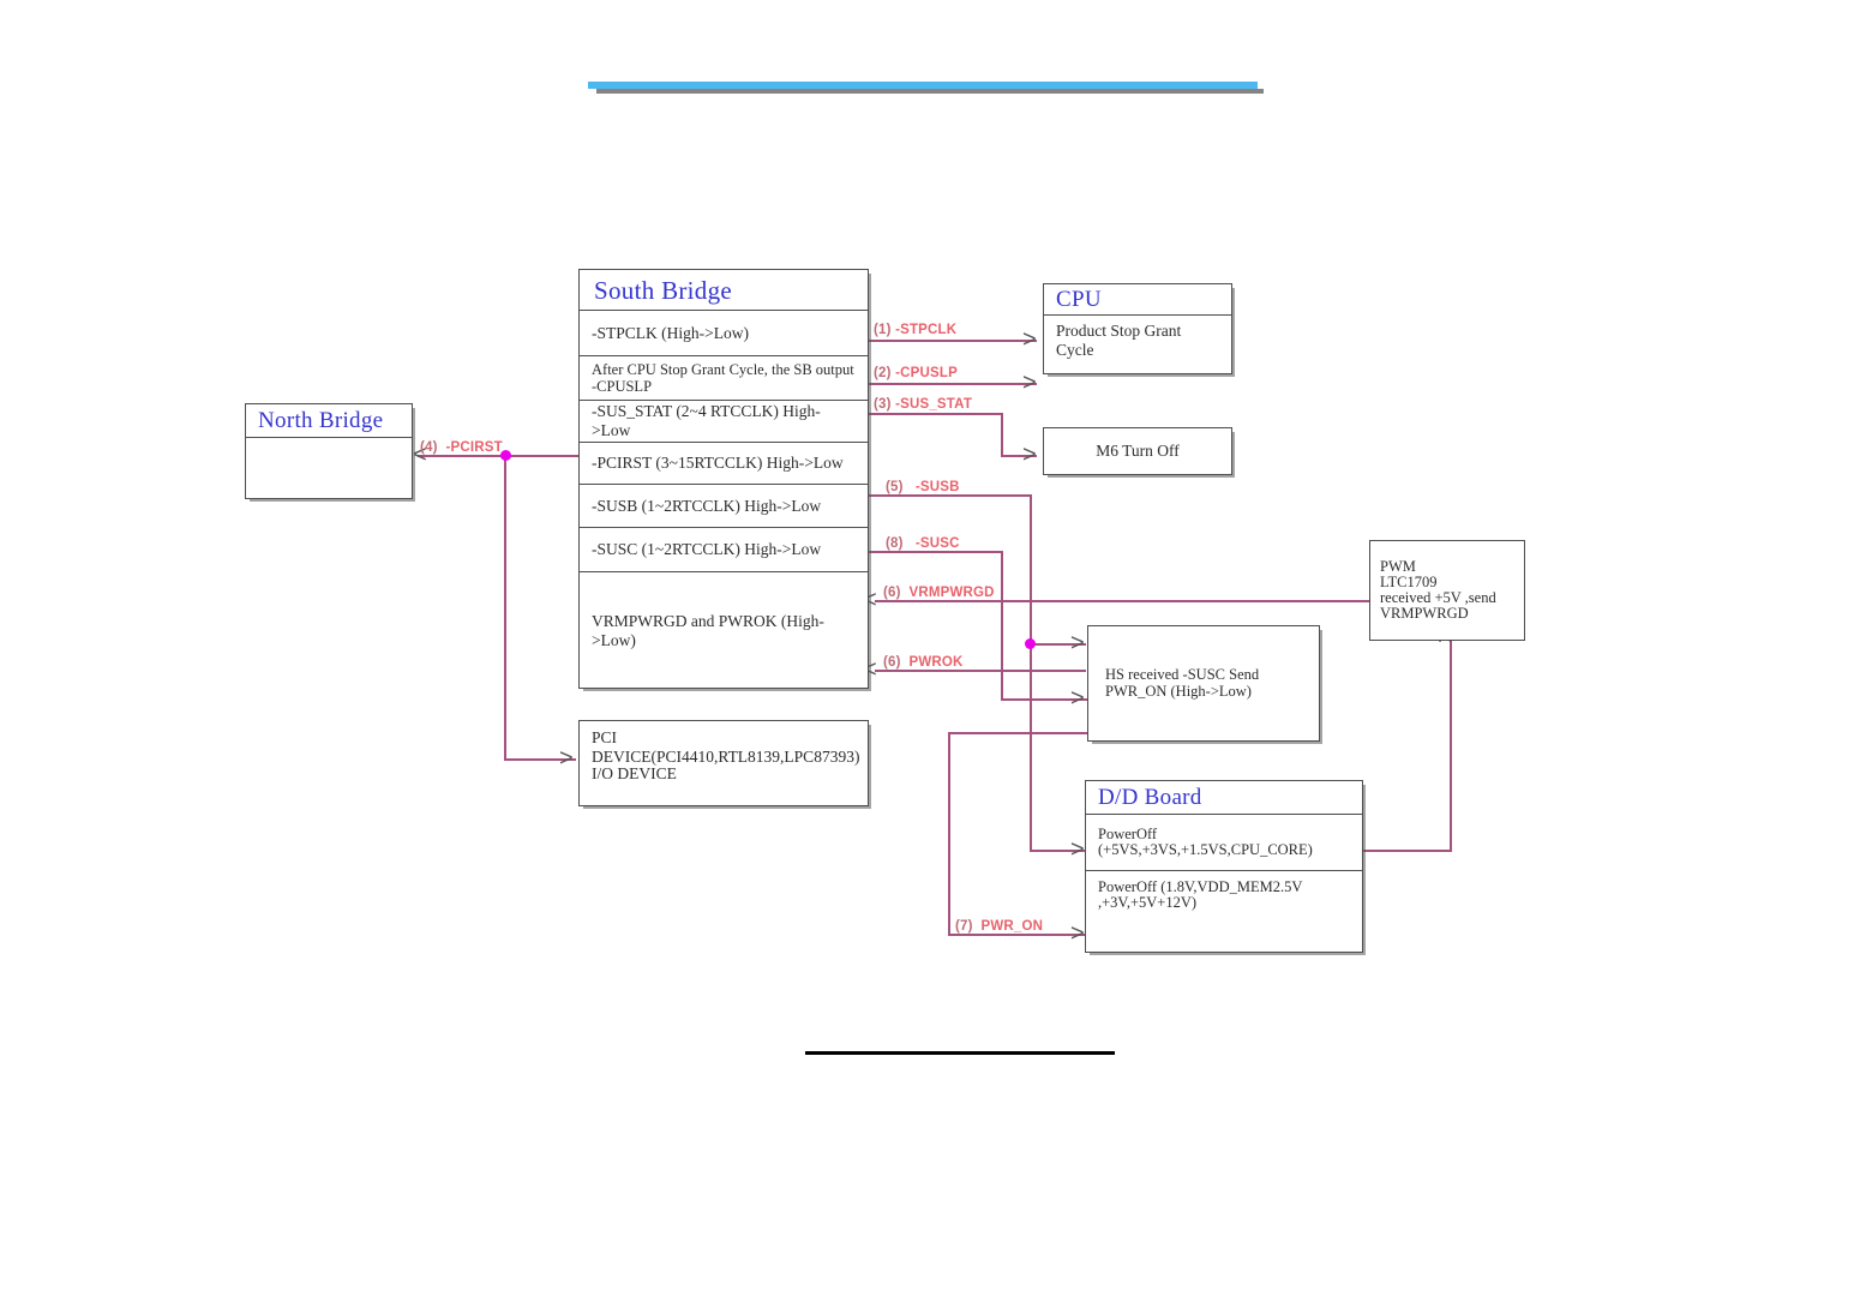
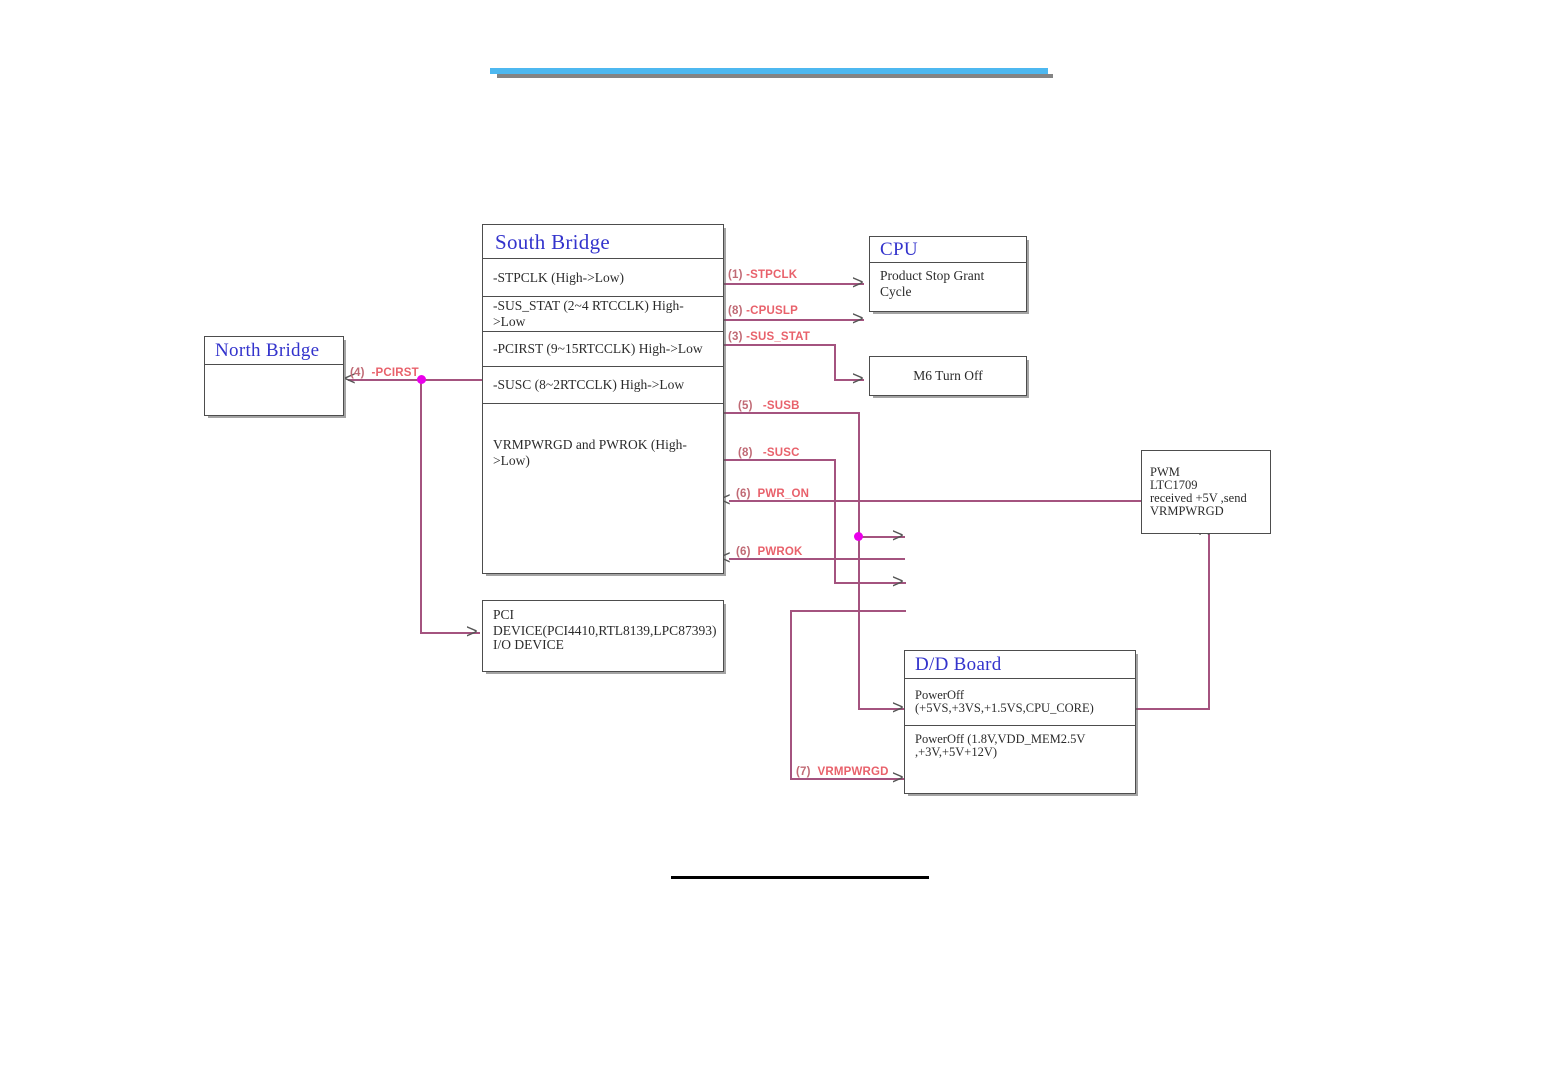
  >
  >
  >
  <
  >
  >
  >
  <
  <
  >
  >
  (1) -STPCLK
- (2) -CPUSLP
+ (8) -CPUSLP
  (3) -SUS_STAT
  (4) -PCIRST
  (5) -SUSB
  (8) -SUSC
- (6) VRMPWRGD
+ (6) PWR_ON
  (6) PWROK
- (7) PWR_ON
+ (7) VRMPWRGD
  North Bridge
  South Bridge
  -STPCLK (High->Low)
- After CPU Stop Grant Cycle, the SB output
- -CPUSLP
  -SUS_STAT (2~4 RTCCLK) High->Low
- -PCIRST (3~15RTCCLK) High->Low
+ -PCIRST (9~15RTCCLK) High->Low
- -SUSB (1~2RTCCLK) High->Low
- -SUSC (1~2RTCCLK) High->Low
+ -SUSC (8~2RTCCLK) High->Low
  VRMPWRGD and PWROK (High->Low)
  PCI DEVICE(PCI4410,RTL8139,LPC87393)
  I/O DEVICE
  CPU
  Product Stop Grant Cycle
  M6 Turn Off
  PWM
  LTC1709
  received +5V ,send
  VRMPWRGD
- HS received -SUSC Send
- PWR_ON (High->Low)
  D/D Board
  PowerOff
  (+5VS,+3VS,+1.5VS,CPU_CORE)
  PowerOff (1.8V,VDD_MEM2.5V
  ,+3V,+5V+12V)
